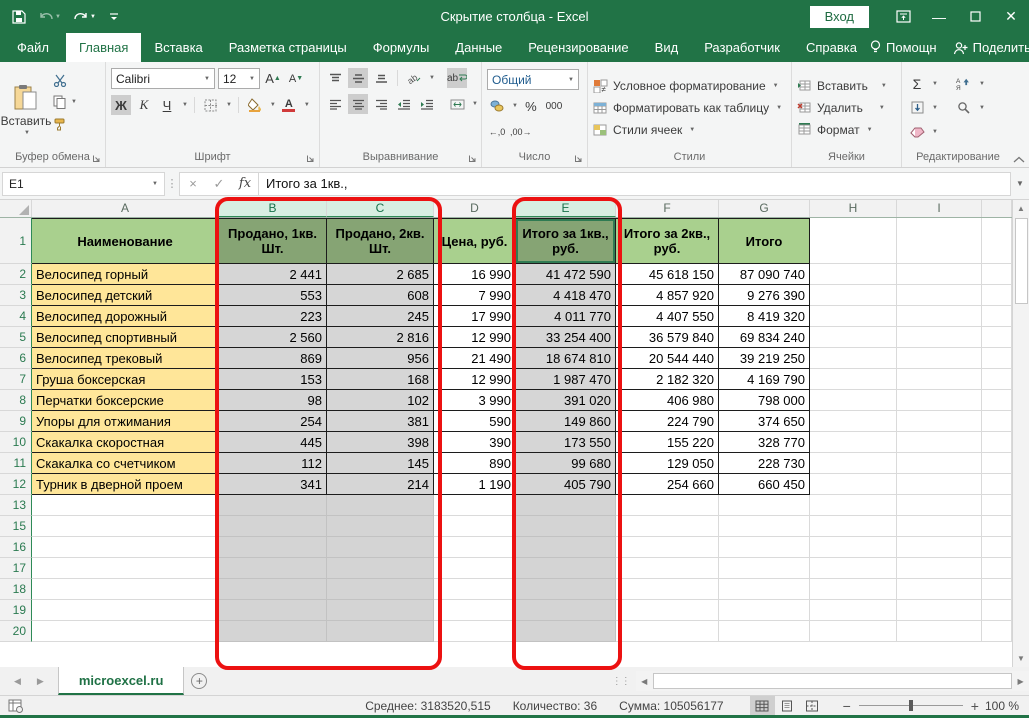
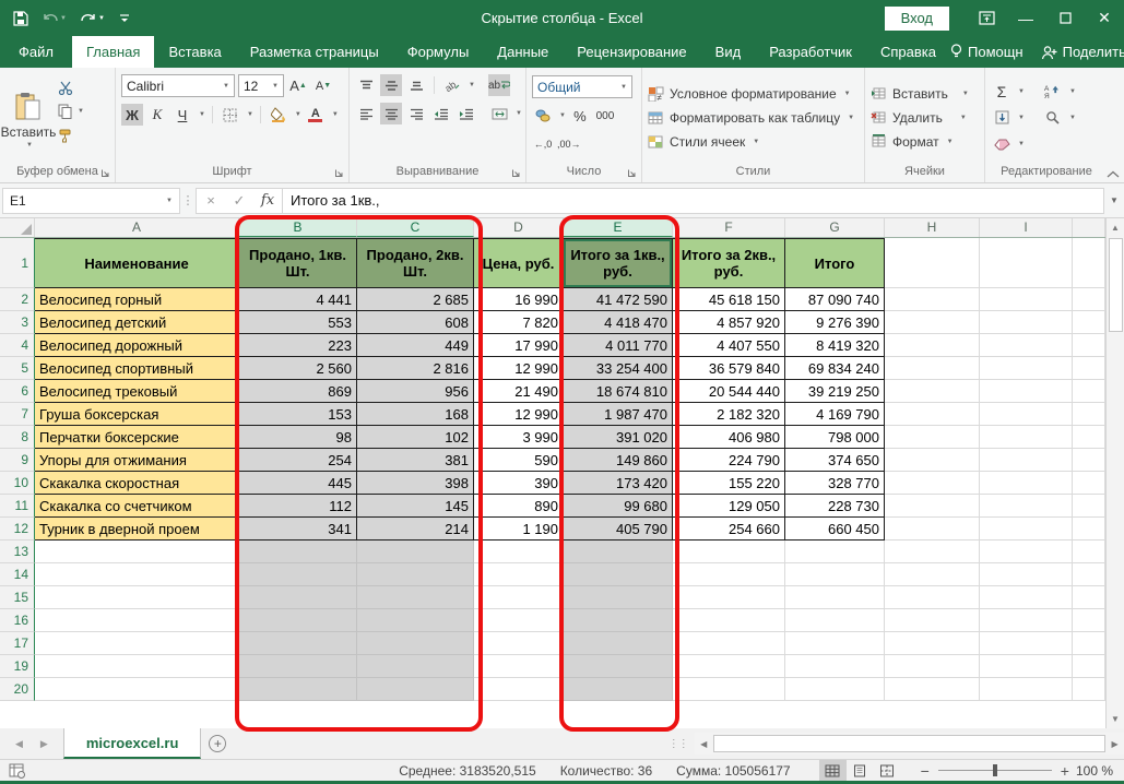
  Скрытие столбца - Excel
  Вход
  —
  ✕
  Файл
  Главная
  Вставка
  Разметка страницы
  Формулы
  Данные
  Рецензирование
  Вид
  Разработчик
  Справка
  Помощн
  Поделить
  Вставить
  Буфер обмена
  Calibri
  12
  A
  A
  Ж
  К
  Ч
  А
  Шрифт
  ab
  Выравнивание
  Общий
  %
  000
  ←,0
  ,00→
  Число
  ≠
  Условное форматирование
  Форматировать как таблицу
  Стили ячеек
  Стили
  Вставить
  Удалить
  Формат
  Ячейки
  Σ
  Редактирование
  E1
  ⋮
  ×
  ✓
  fx
  Итого за 1кв.,
  ▼
  A
  B
  C
  D
  E
  F
  G
  H
  I
  1
  Наименование
  Продано, 1кв. Шт.
  Продано, 2кв. Шт.
  Цена, руб.
  Итого за 1кв., руб.
  Итого за 2кв., руб.
  Итого
  2
  Велосипед горный
- 2 441
+ 4 441
  2 685
  16 990
  41 472 590
  45 618 150
  87 090 740
  3
  Велосипед детский
  553
  608
- 7 990
+ 7 820
  4 418 470
  4 857 920
  9 276 390
  4
  Велосипед дорожный
  223
- 245
+ 449
  17 990
  4 011 770
  4 407 550
  8 419 320
  5
  Велосипед спортивный
  2 560
  2 816
  12 990
  33 254 400
  36 579 840
  69 834 240
  6
  Велосипед трековый
  869
  956
  21 490
  18 674 810
  20 544 440
  39 219 250
  7
  Груша боксерская
  153
  168
  12 990
  1 987 470
  2 182 320
  4 169 790
  8
  Перчатки боксерские
  98
  102
  3 990
  391 020
  406 980
  798 000
  9
  Упоры для отжимания
  254
  381
  590
  149 860
  224 790
  374 650
  10
  Скакалка скоростная
  445
  398
  390
- 173 550
+ 173 420
  155 220
  328 770
  11
  Скакалка со счетчиком
  112
  145
  890
  99 680
  129 050
  228 730
  12
  Турник в дверной проем
  341
  214
  1 190
  405 790
  254 660
  660 450
  13
+ 14
  15
  16
  17
- 18
  19
  20
  ▲
  ▼
  ◀
  ▶
  microexcel.ru
  +
  ⋮⋮
  ◀
  ▶
  Среднее: 3183520,515
  Количество: 36
  Сумма: 105056177
  −
  +
  100 %
